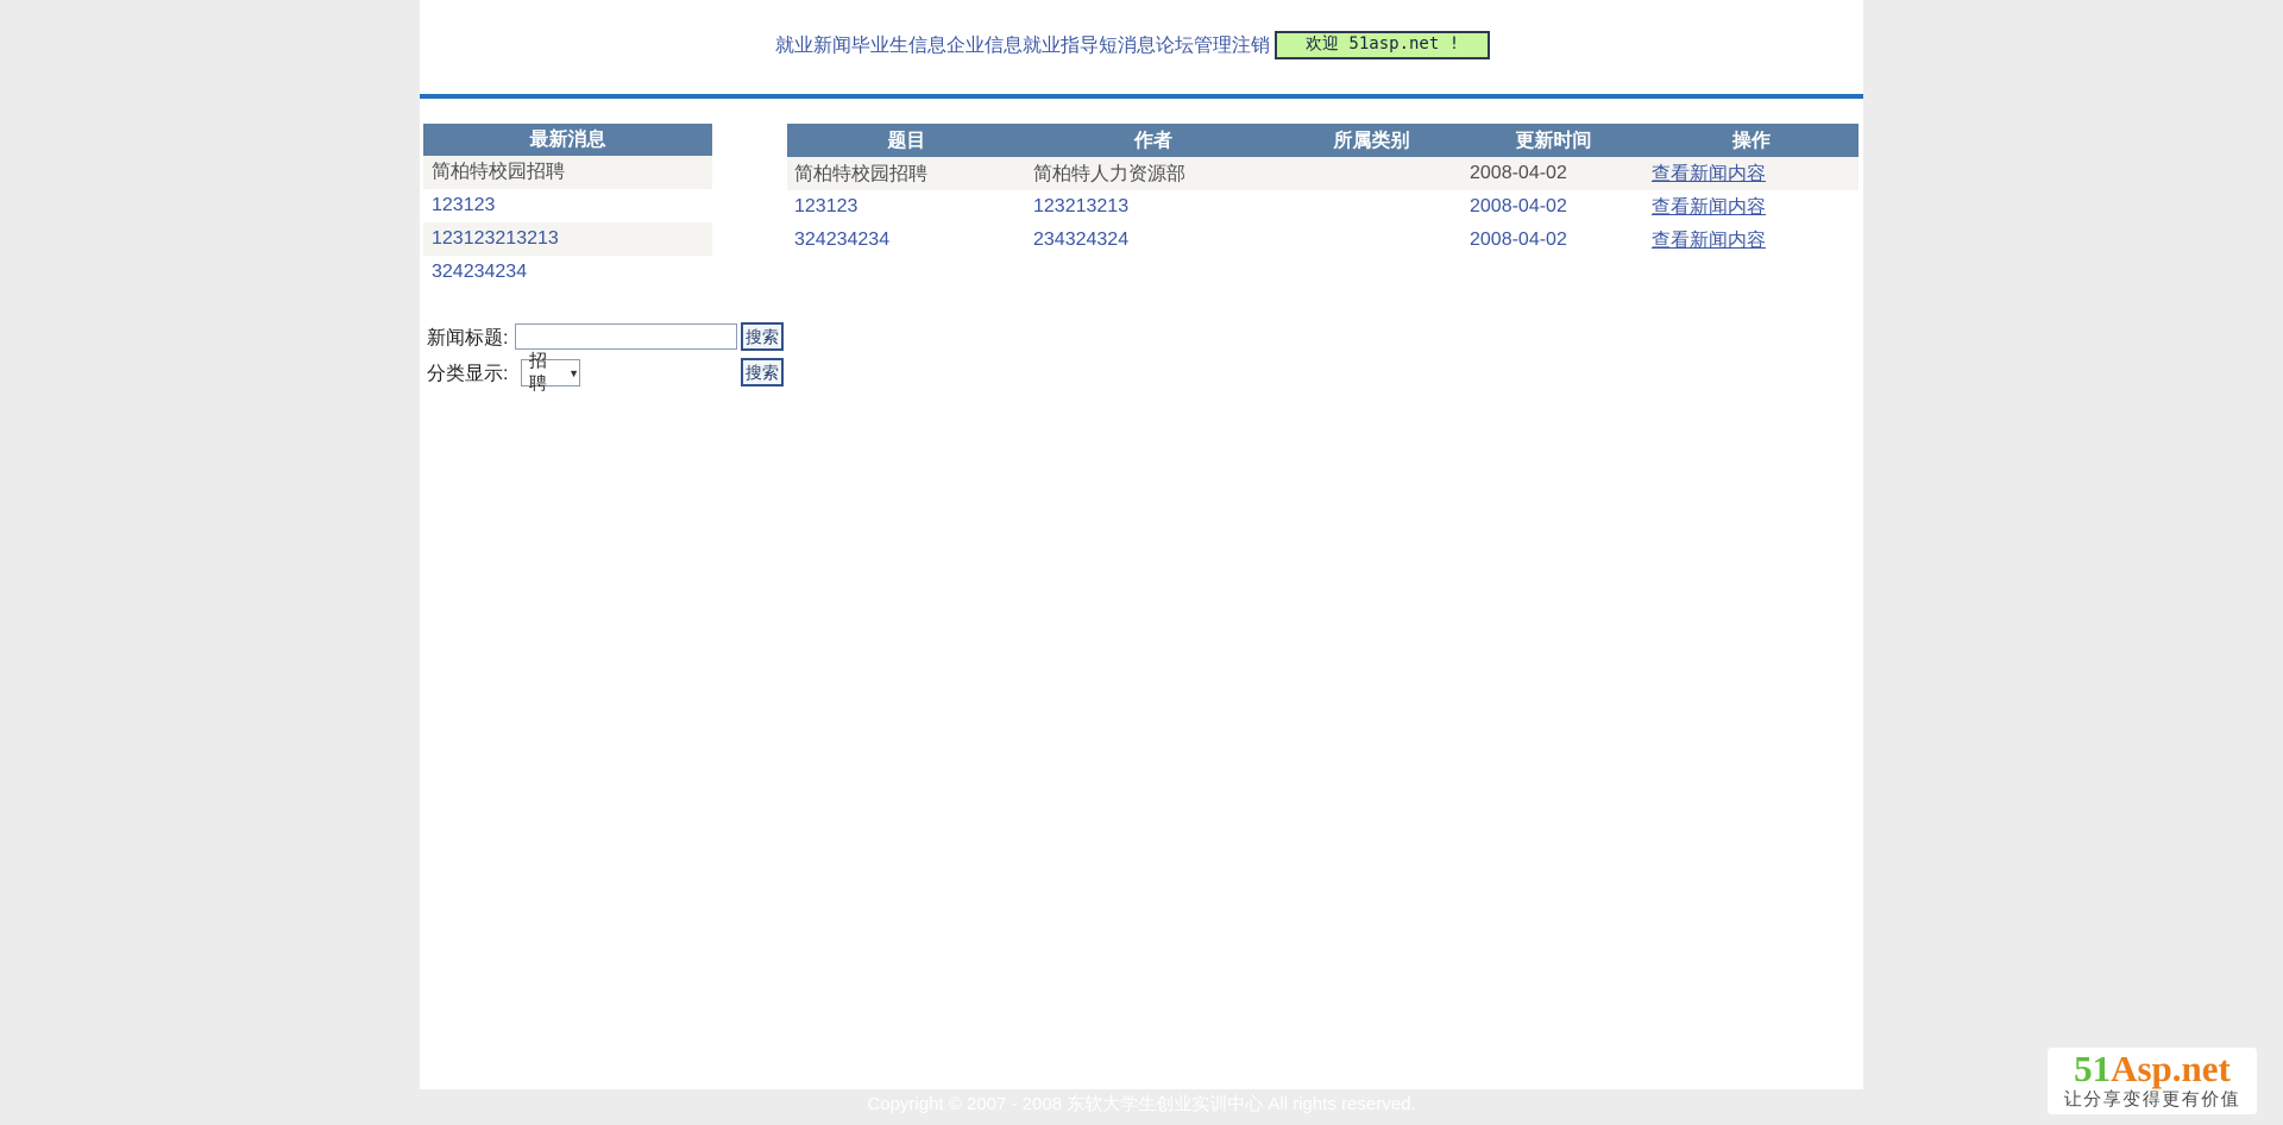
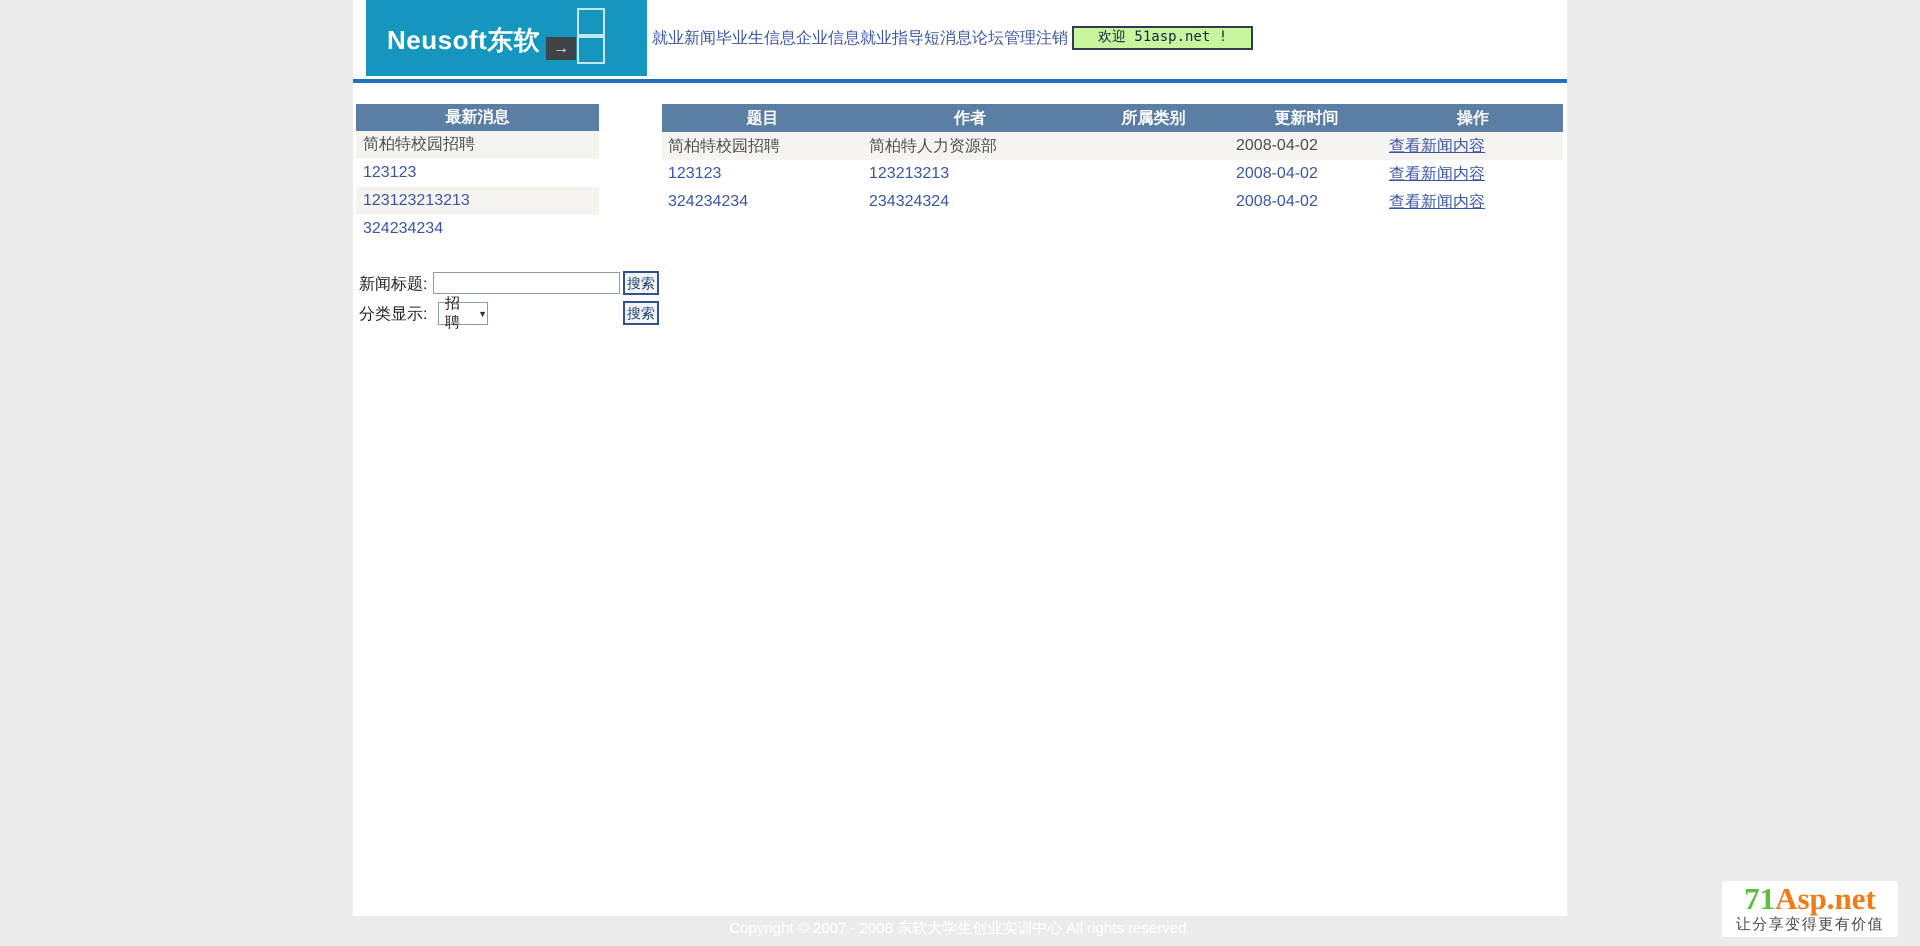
+ Neusoft东软
+ →
  就业新闻
  毕业生信息
  企业信息
  就业指导
  短消息
  论坛
  管理
  注销
  欢迎 51asp.net !
  最新消息
  简柏特校园招聘
  123123
  123123213213
  324234234
  题目	作者	所属类别	更新时间	操作
  简柏特校园招聘	简柏特人力资源部		2008-04-02	查看新闻内容
  123123	123213213		2008-04-02	查看新闻内容
  324234234	234324324		2008-04-02	查看新闻内容
  新闻标题:
  搜索
  分类显示:
  招聘
  ▼
  搜索
- 51Asp.net
+ 71Asp.net
  让分享变得更有价值
